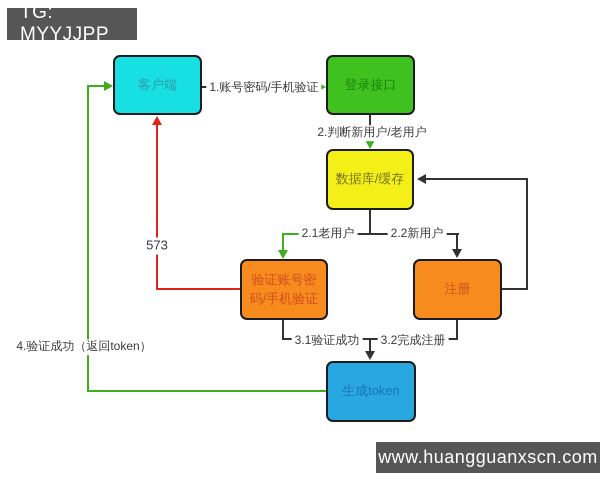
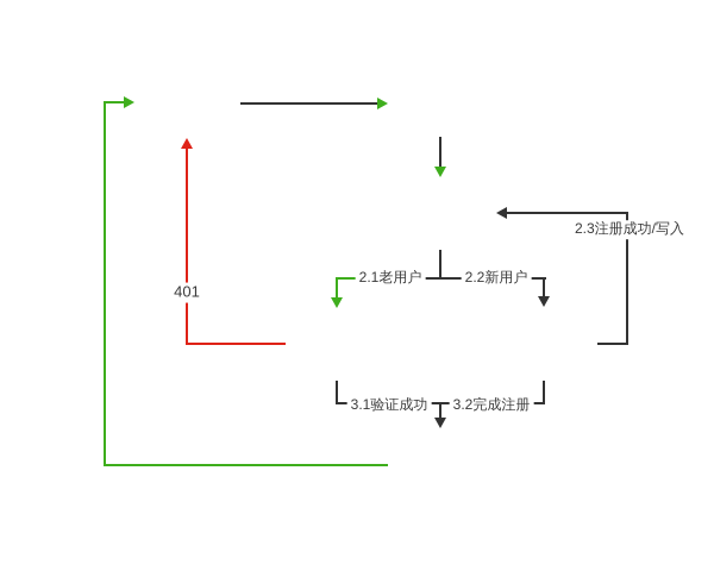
- TG: MYYJJPP
- www.huangguanxscn.com
- 1.账号密码/手机验证
- 2.判断新用户/老用户
  2.1老用户
  2.2新用户
+ 2.3注册成功/写入
  3.1验证成功
  3.2完成注册
- 573
+ 401
- 4.验证成功（返回token）
- 客户端
- 登录接口
- 数据库/缓存
- 验证账号密码/手机验证
- 注册
- 生成token
